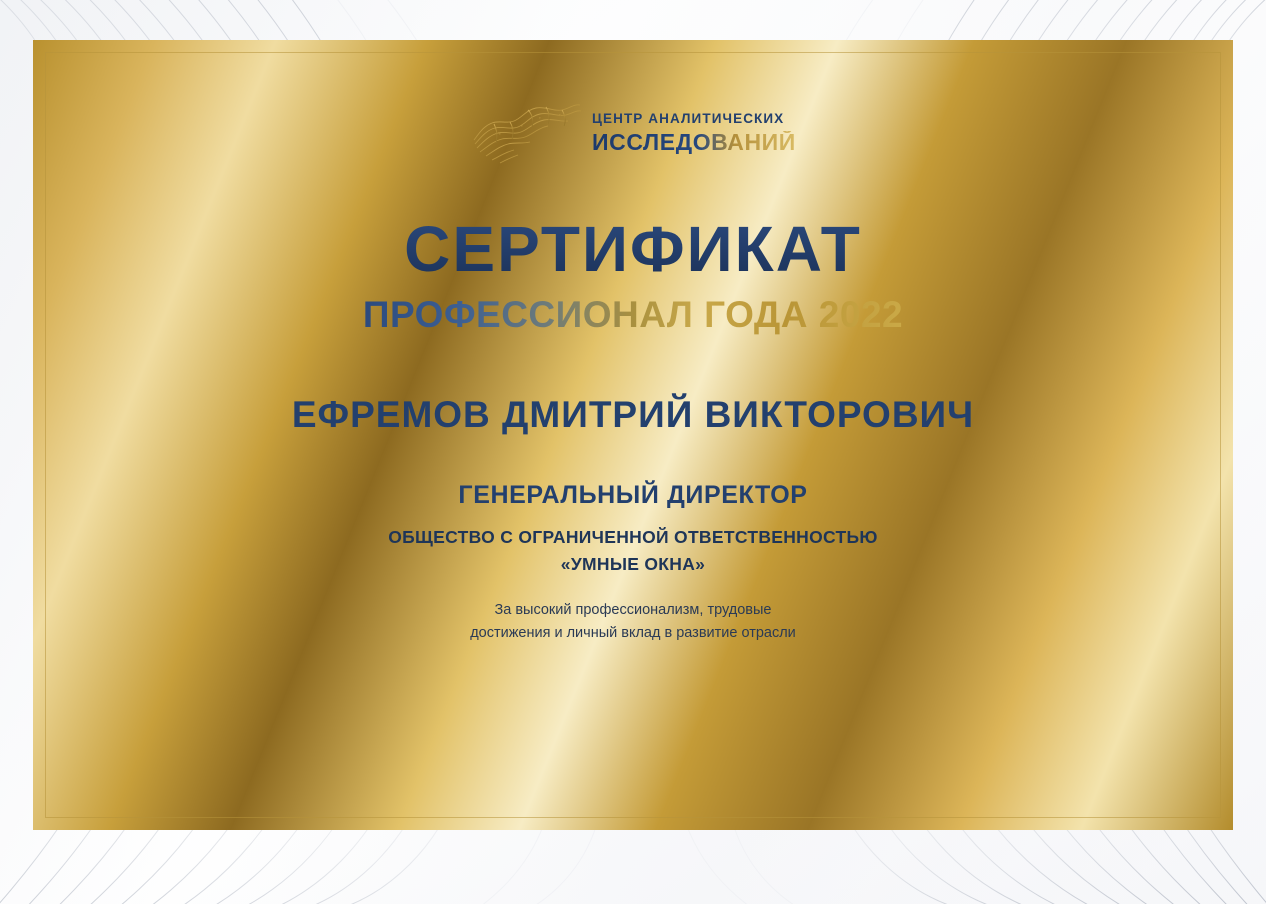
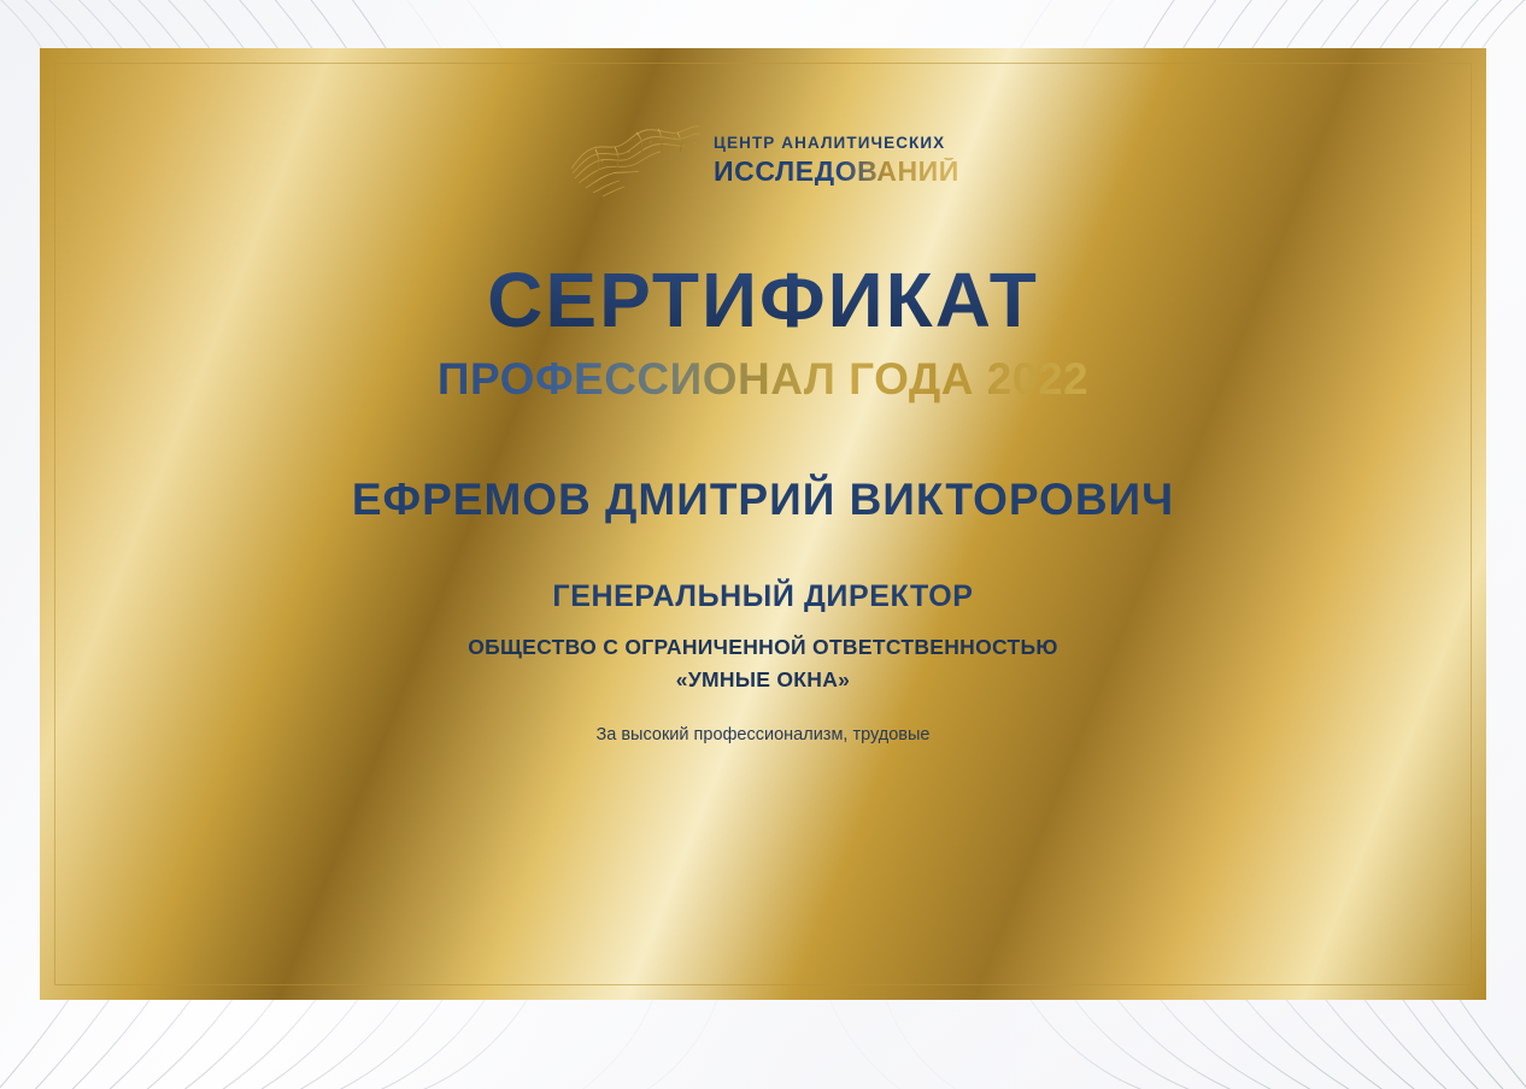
  ЦЕНТР АНАЛИТИЧЕСКИХ
  ИССЛЕДОВАНИЙ
  СЕРТИФИКАТ
  ПРОФЕССИОНАЛ ГОДА 2022
  ЕФРЕМОВ ДМИТРИЙ ВИКТОРОВИЧ
  ГЕНЕРАЛЬНЫЙ ДИРЕКТОР
  ОБЩЕСТВО С ОГРАНИЧЕННОЙ ОТВЕТСТВЕННОСТЬЮ
  «УМНЫЕ ОКНА»
  За высокий профессионализм, трудовые
- достижения и личный вклад в развитие отрасли
